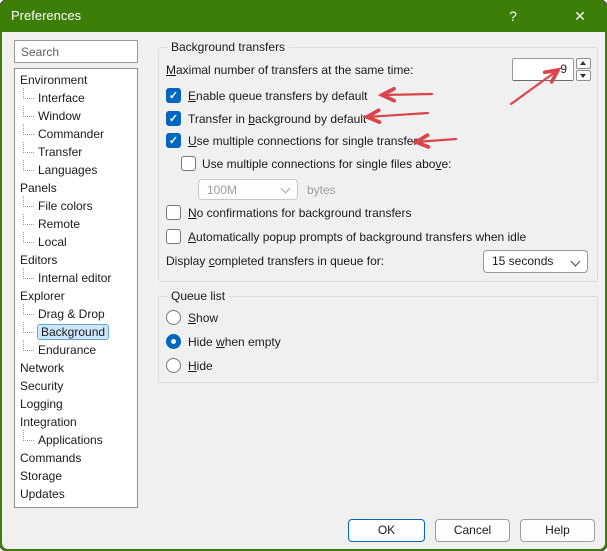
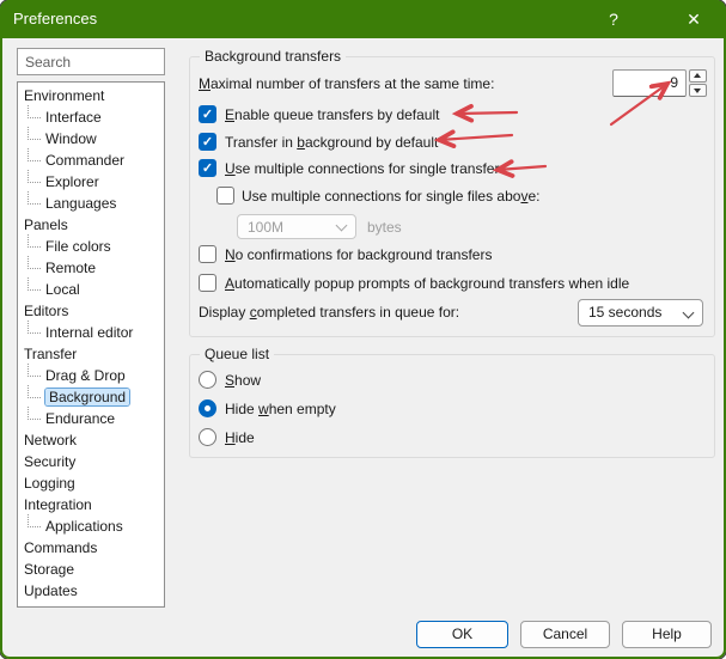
  Preferences
  ?
  ✕
  Search
  Environment
  Interface
  Window
  Commander
- Transfer
+ Explorer
  Languages
  Panels
  File colors
  Remote
  Local
  Editors
  Internal editor
- Explorer
+ Transfer
  Drag & Drop
  Background
  Endurance
  Network
  Security
  Logging
  Integration
  Applications
  Commands
  Storage
  Updates
  Background transfers
  Maximal number of transfers at the same time:
  9
  ✓
  Enable queue transfers by default
  ✓
  Transfer in background by default
  ✓
  Use multiple connections for single transfer
  Use multiple connections for single files above:
  100M
  bytes
  No confirmations for background transfers
  Automatically popup prompts of background transfers when idle
  Display completed transfers in queue for:
  15 seconds
  Queue list
  Show
  Hide when empty
  Hide
  OK
  Cancel
  Help
